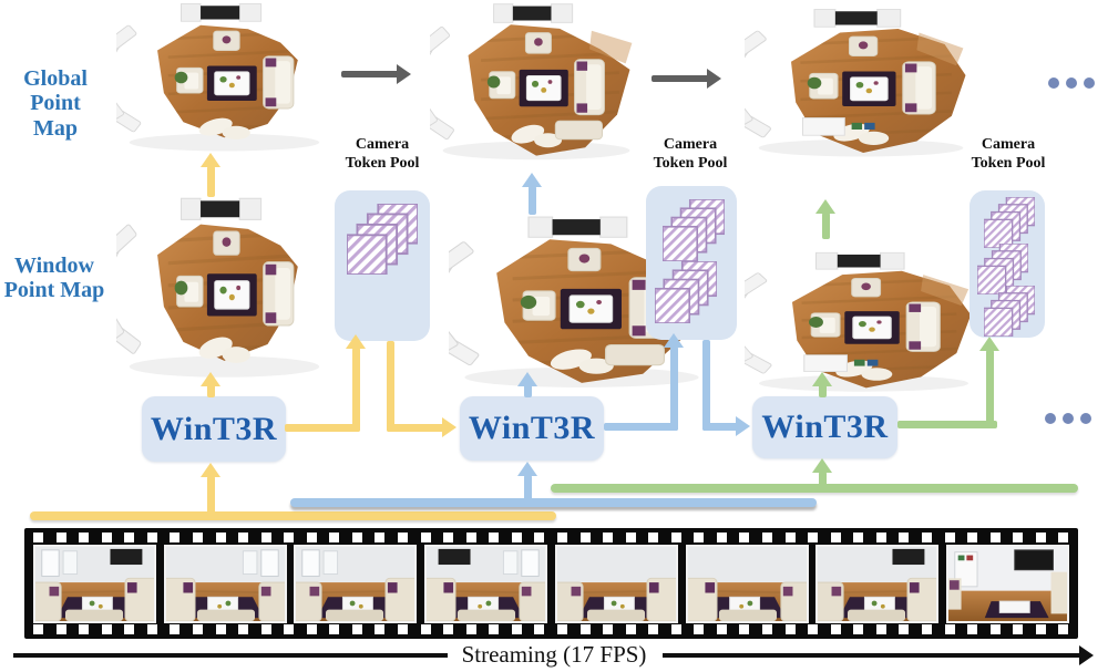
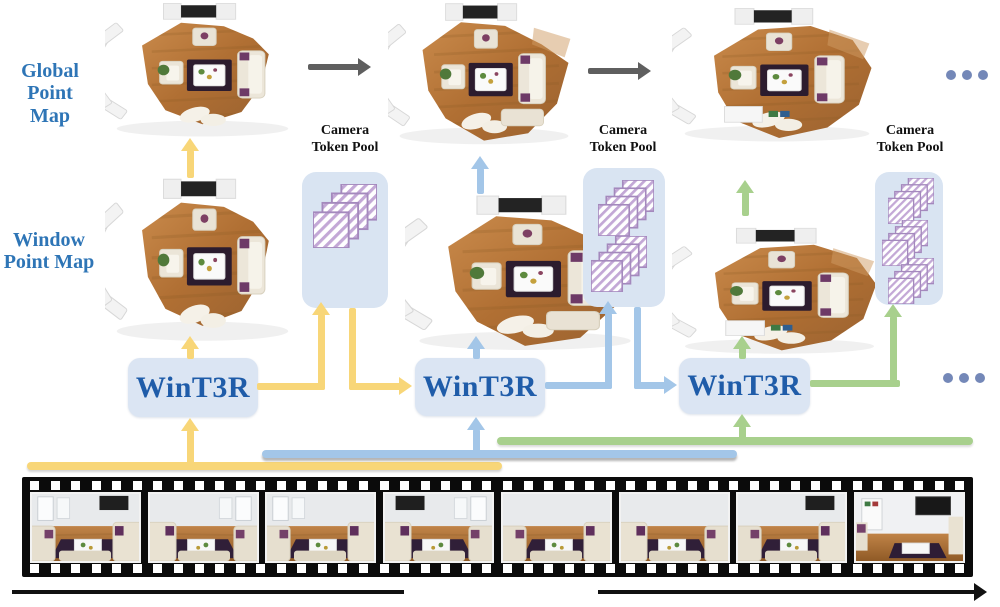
  Global
  Point Map
  Window
  Point Map
  Camera
  Token Pool
  Camera
  Token Pool
  Camera
  Token Pool
  WinT3R
  WinT3R
  WinT3R
- Streaming (17 FPS)
